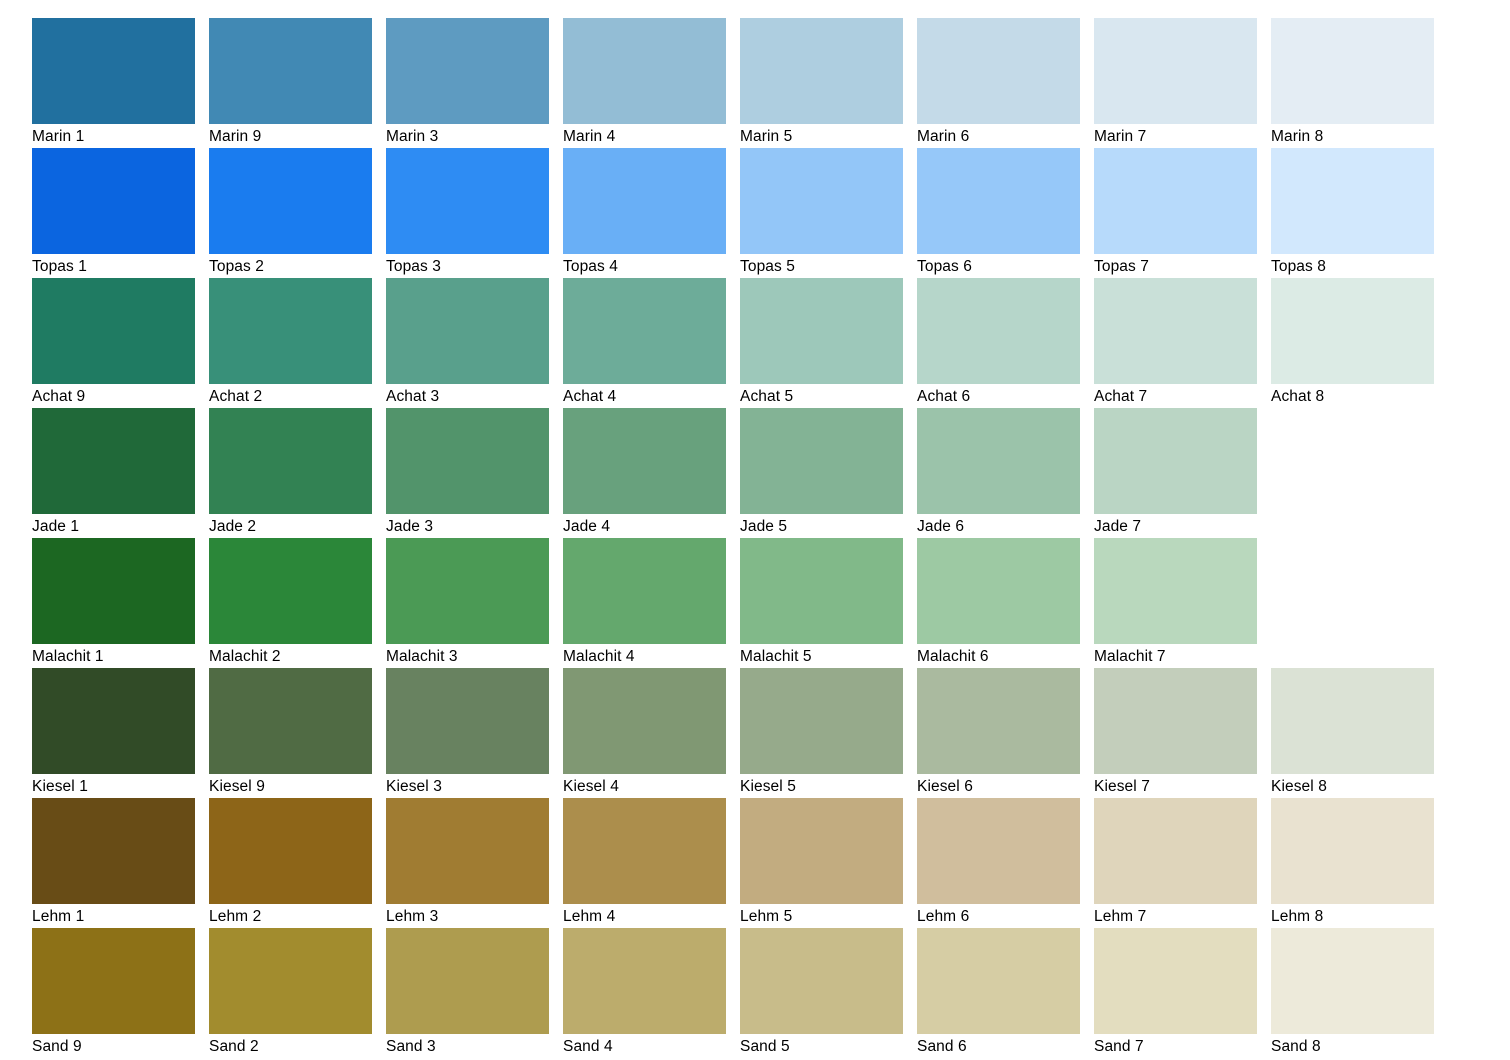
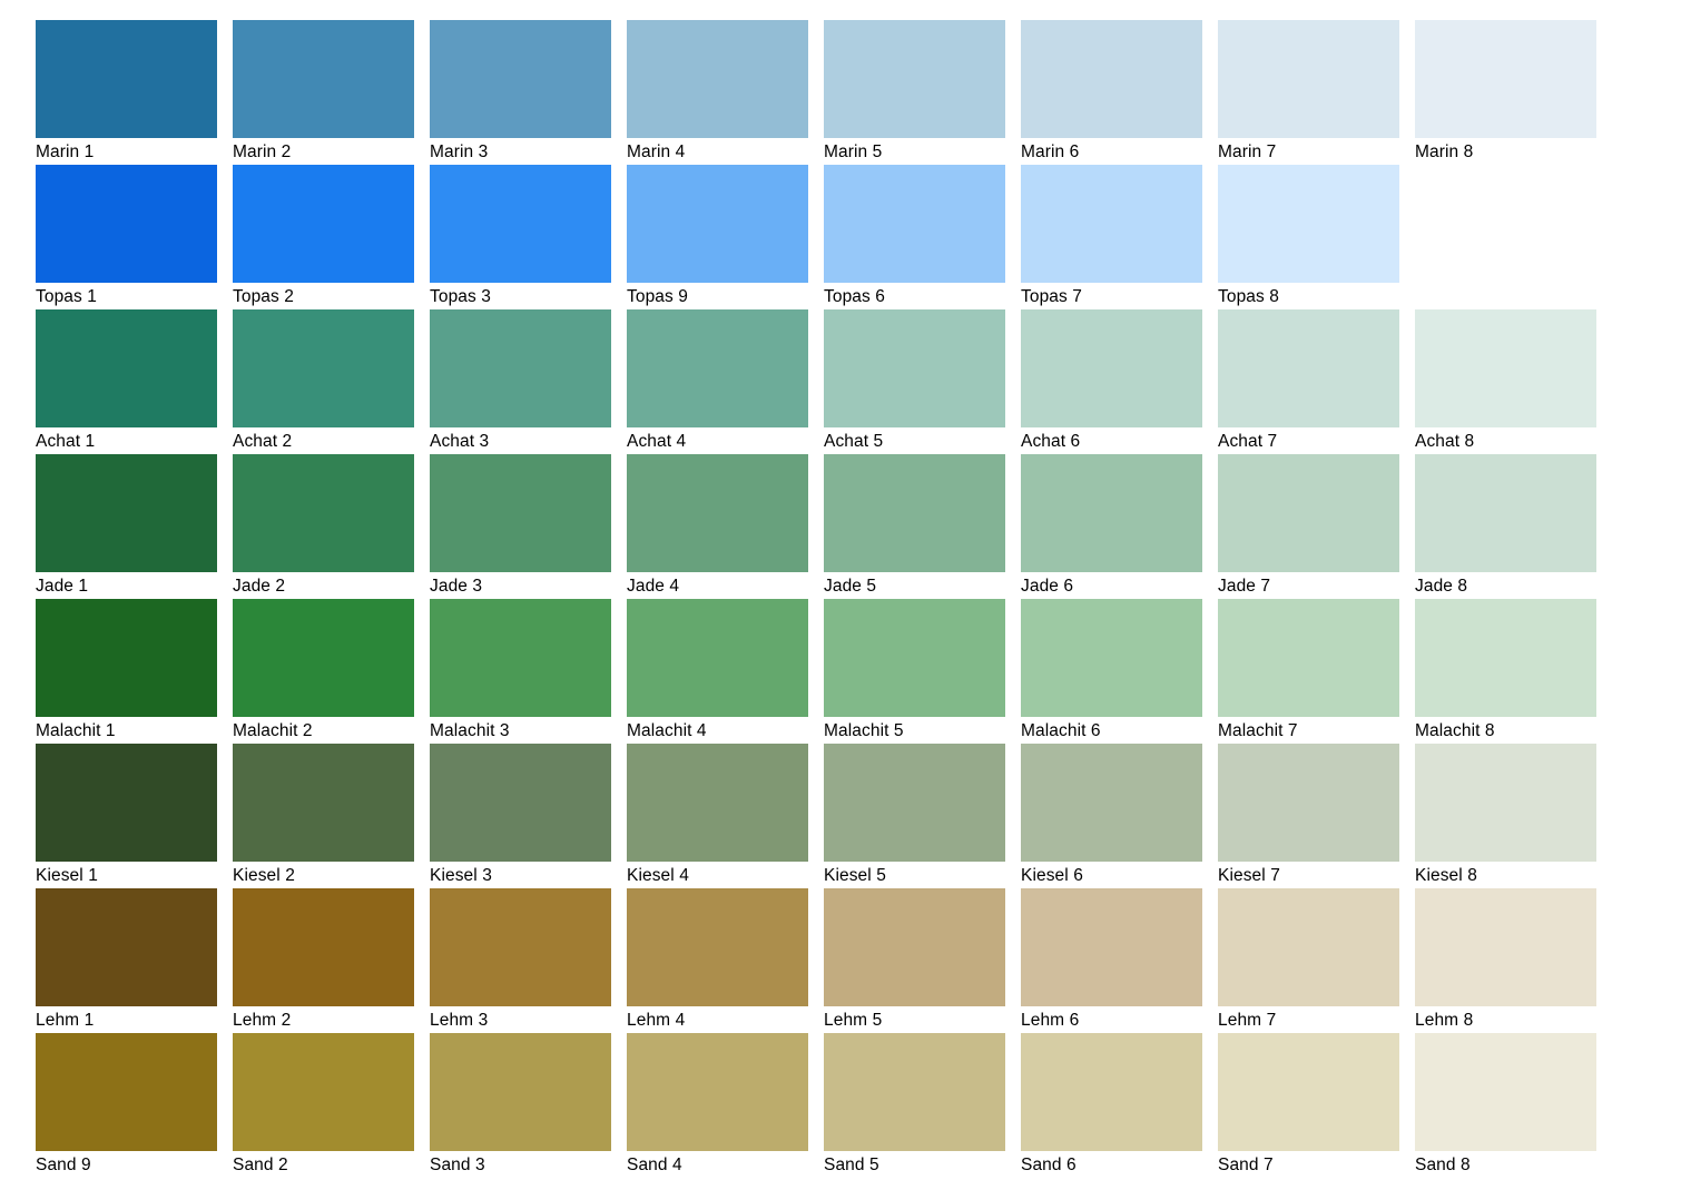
  Marin 1
- Marin 9
+ Marin 2
  Marin 3
  Marin 4
  Marin 5
  Marin 6
  Marin 7
  Marin 8
  Topas 1
  Topas 2
  Topas 3
- Topas 4
+ Topas 9
- Topas 5
  Topas 6
  Topas 7
  Topas 8
- Achat 9
+ Achat 1
  Achat 2
  Achat 3
  Achat 4
  Achat 5
  Achat 6
  Achat 7
  Achat 8
  Jade 1
  Jade 2
  Jade 3
  Jade 4
  Jade 5
  Jade 6
  Jade 7
+ Jade 8
  Malachit 1
  Malachit 2
  Malachit 3
  Malachit 4
  Malachit 5
  Malachit 6
  Malachit 7
+ Malachit 8
  Kiesel 1
- Kiesel 9
+ Kiesel 2
  Kiesel 3
  Kiesel 4
  Kiesel 5
  Kiesel 6
  Kiesel 7
  Kiesel 8
  Lehm 1
  Lehm 2
  Lehm 3
  Lehm 4
  Lehm 5
  Lehm 6
  Lehm 7
  Lehm 8
  Sand 9
  Sand 2
  Sand 3
  Sand 4
  Sand 5
  Sand 6
  Sand 7
  Sand 8
